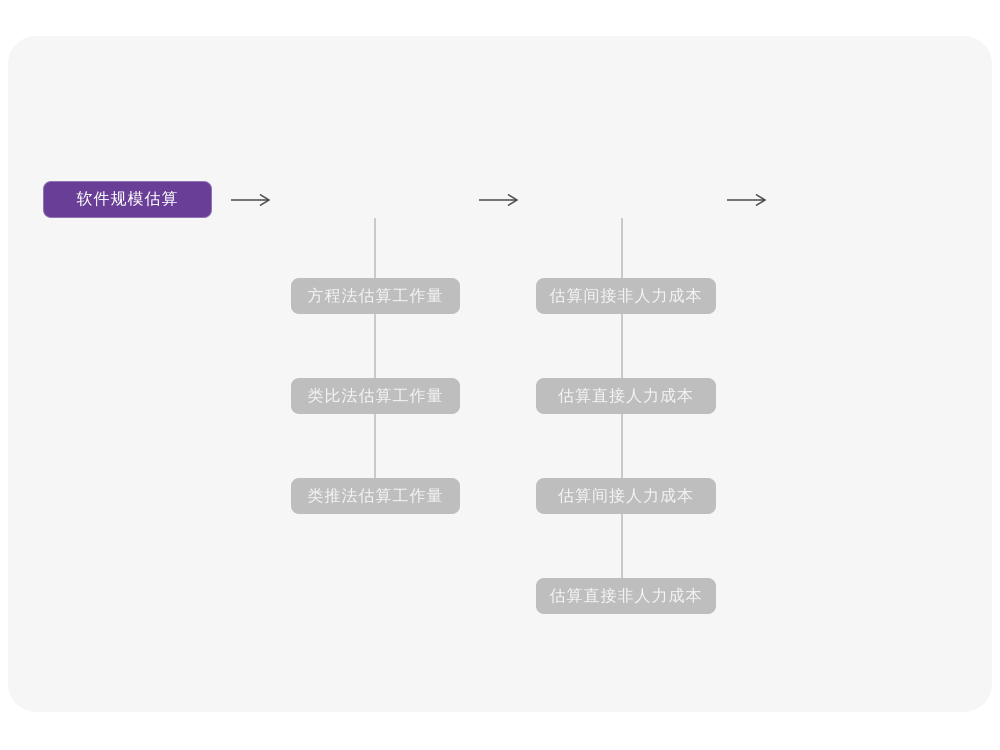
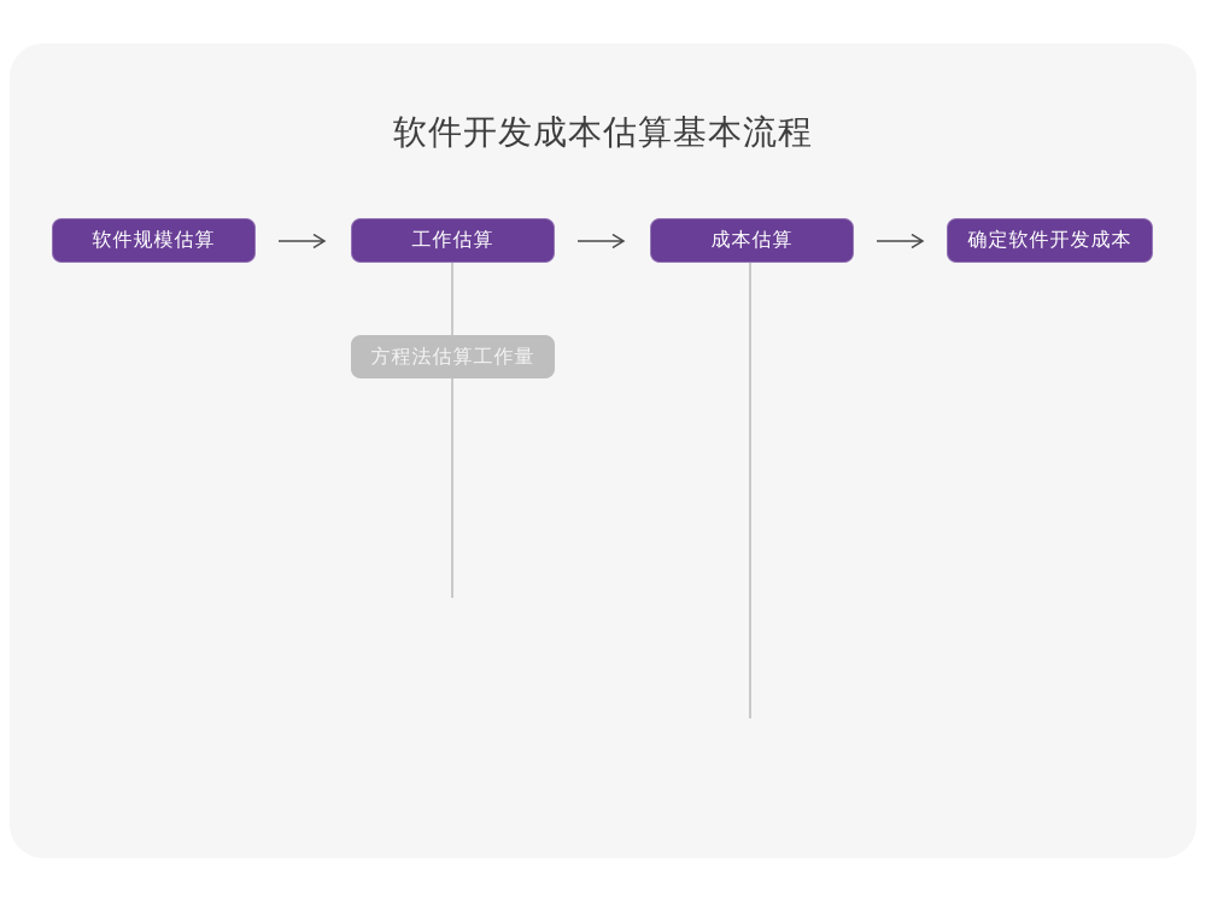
+ 软件开发成本估算基本流程
  软件规模估算
+ 工作估算
+ 成本估算
+ 确定软件开发成本
  方程法估算工作量
- 类比法估算工作量
- 类推法估算工作量
- 估算间接非人力成本
- 估算直接人力成本
- 估算间接人力成本
- 估算直接非人力成本
